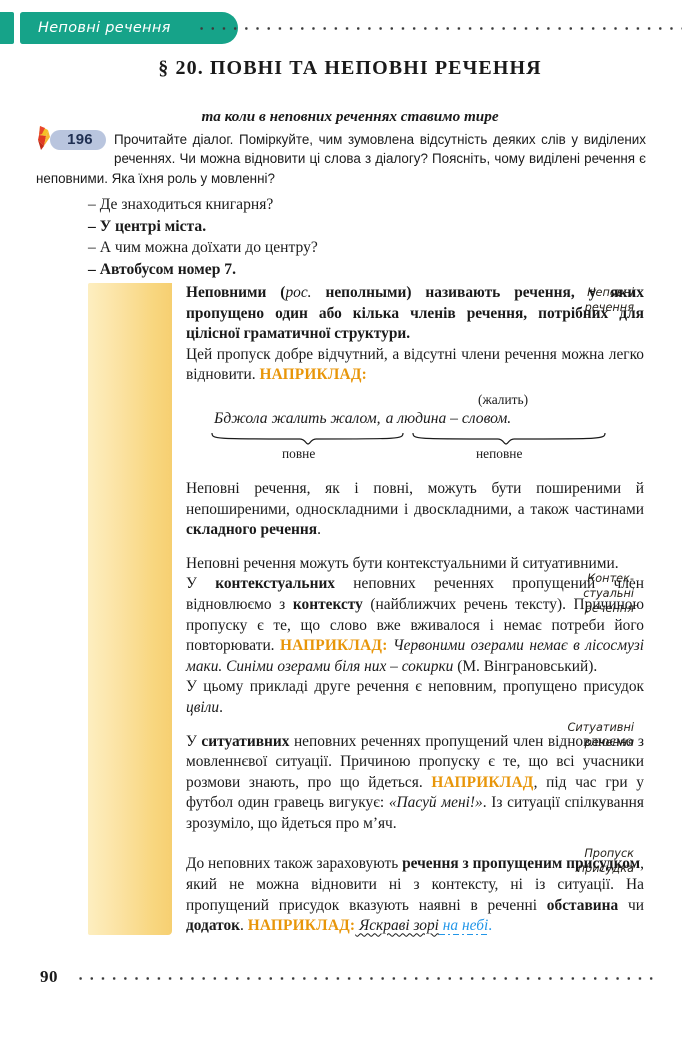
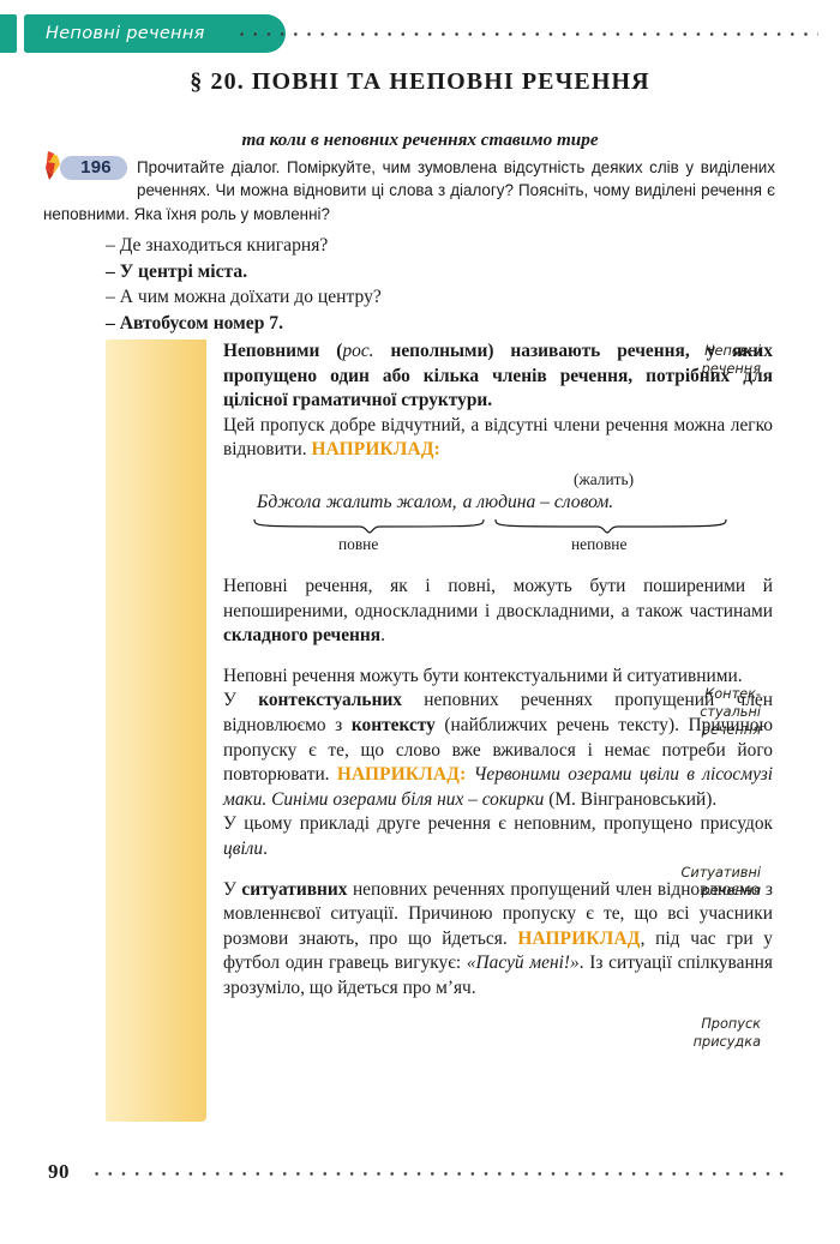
  Неповні речення
  § 20. ПОВНІ ТА НЕПОВНІ РЕЧЕННЯ
  та коли в неповних реченнях ставимо тире
  196
  Прочитайте діалог. Поміркуйте, чим зумовлена відсутність деяких слів у виділених реченнях. Чи можна відновити ці слова з діалогу? Поясніть, чому виділені речення є неповними. Яка їхня роль у мовленні?
  – Де знаходиться книгарня?
  – У центрі міста.
  – А чим можна доїхати до центру?
  – Автобусом номер 7.
  Неповні
  речення
  Контек-
  стуальні
  речення
  Ситуативні
  речення
  Пропуск
  присудка
  Неповними (рос. неполными) називають речення, у яких пропущено один або кілька членів речення, потрібних для цілісної граматичної структури.
  Цей пропуск добре відчутний, а відсутні члени речення можна легко відновити. НАПРИКЛАД:
  (жалить)
  Бджола жалить жалом, а людина – словом.
  повне
  неповне
  Неповні речення, як і повні, можуть бути поширеними й непоширеними, односкладними і двоскладними, а також частинами складного речення.
  Неповні речення можуть бути контекстуальними й ситуативними.
- У контекстуальних неповних реченнях пропущений член відновлюємо з контексту (найближчих речень тексту). Причиною пропуску є те, що слово вже вживалося і немає потреби його повторювати. НАПРИКЛАД: Червоними озерами немає в лісосмузі маки. Синіми озерами біля них – сокирки (М. Вінграновський).
+ У контекстуальних неповних реченнях пропущений член відновлюємо з контексту (найближчих речень тексту). Причиною пропуску є те, що слово вже вживалося і немає потреби його повторювати. НАПРИКЛАД: Червоними озерами цвіли в лісосмузі маки. Синіми озерами біля них – сокирки (М. Вінграновський).
  У цьому прикладі друге речення є неповним, пропущено присудок цвіли.
  У ситуативних неповних реченнях пропущений член відновлюємо з мовленнєвої ситуації. Причиною пропуску є те, що всі учасники розмови знають, про що йдеться. НАПРИКЛАД, під час гри у футбол один гравець вигукує: «Пасуй мені!». Із ситуації спілкування зрозуміло, що йдеться про м’яч.
- До неповних також зараховують речення з пропущеним присудком, який не можна відновити ні з контексту, ні із ситуації. На пропущений присудок вказують наявні в реченні обставина чи додаток. НАПРИКЛАД: Яскраві зорі на небі.
  90
